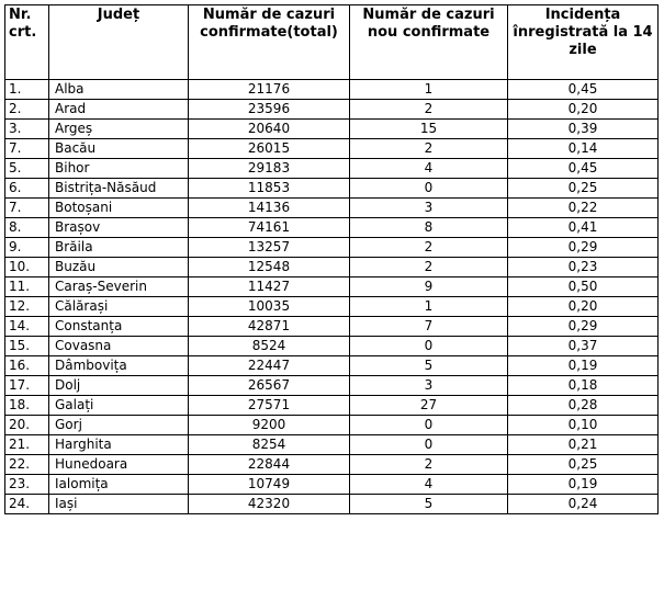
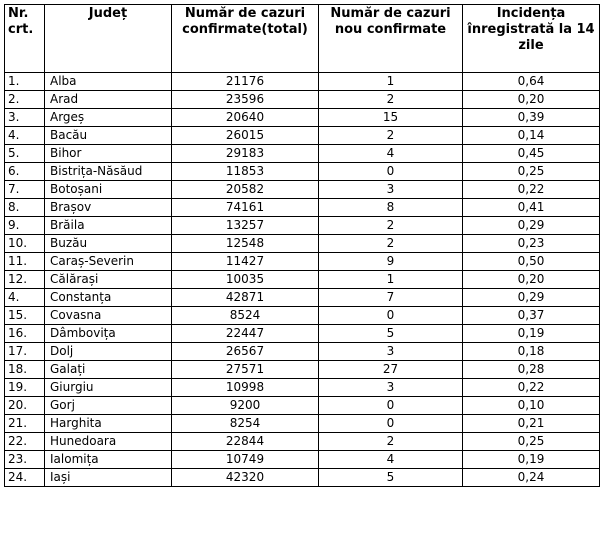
  Nr. crt.	Județ	Număr de cazuri confirmate(total)	Număr de cazuri nou confirmate	Incidența înregistrată la 14 zile
- 1.	Alba	21176	1	0,45
+ 1.	Alba	21176	1	0,64
  2.	Arad	23596	2	0,20
  3.	Argeș	20640	15	0,39
- 7.	Bacău	26015	2	0,14
+ 4.	Bacău	26015	2	0,14
  5.	Bihor	29183	4	0,45
  6.	Bistrița-Năsăud	11853	0	0,25
- 7.	Botoșani	14136	3	0,22
+ 7.	Botoșani	20582	3	0,22
  8.	Brașov	74161	8	0,41
  9.	Brăila	13257	2	0,29
  10.	Buzău	12548	2	0,23
  11.	Caraș-Severin	11427	9	0,50
  12.	Călărași	10035	1	0,20
- 14.	Constanța	42871	7	0,29
+ 4.	Constanța	42871	7	0,29
  15.	Covasna	8524	0	0,37
  16.	Dâmbovița	22447	5	0,19
  17.	Dolj	26567	3	0,18
  18.	Galați	27571	27	0,28
+ 19.	Giurgiu	10998	3	0,22
  20.	Gorj	9200	0	0,10
  21.	Harghita	8254	0	0,21
  22.	Hunedoara	22844	2	0,25
  23.	Ialomița	10749	4	0,19
  24.	Iași	42320	5	0,24
